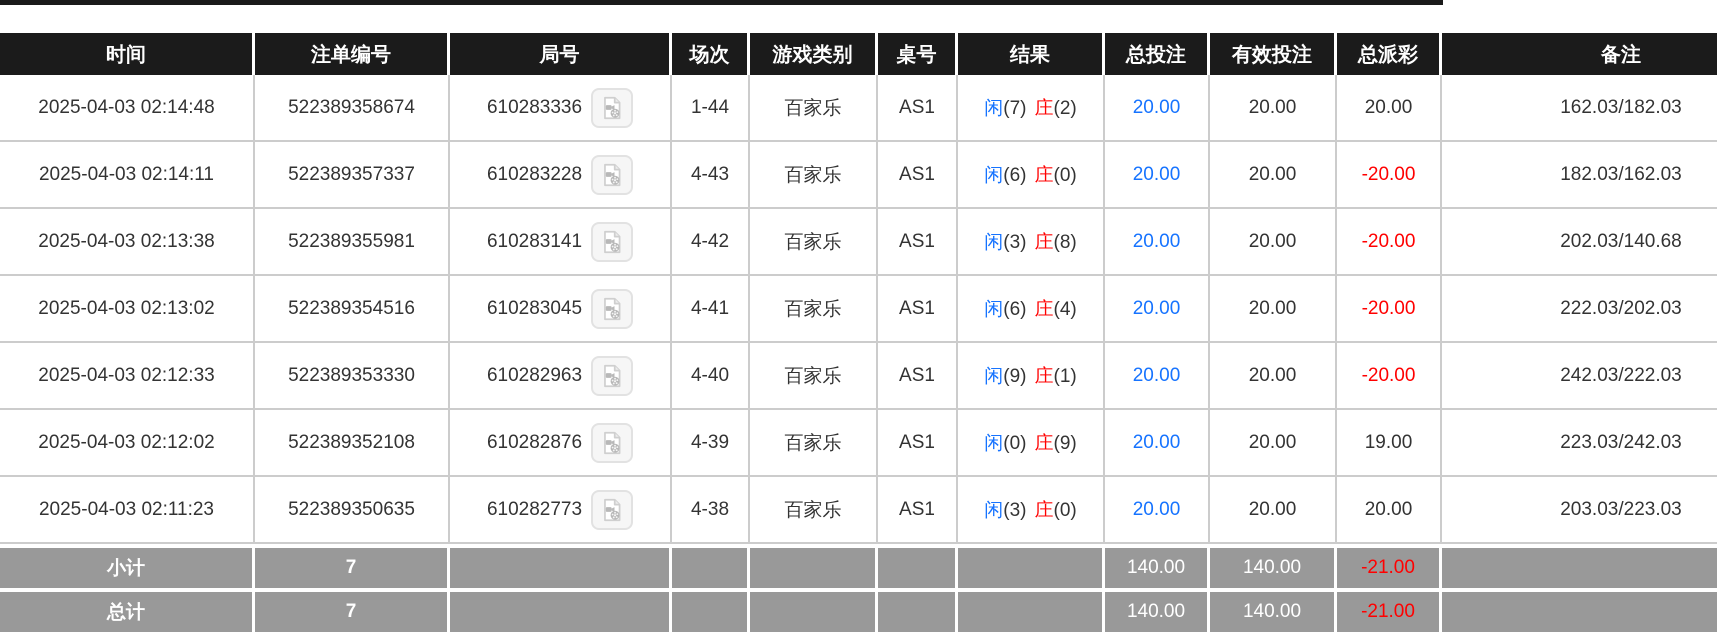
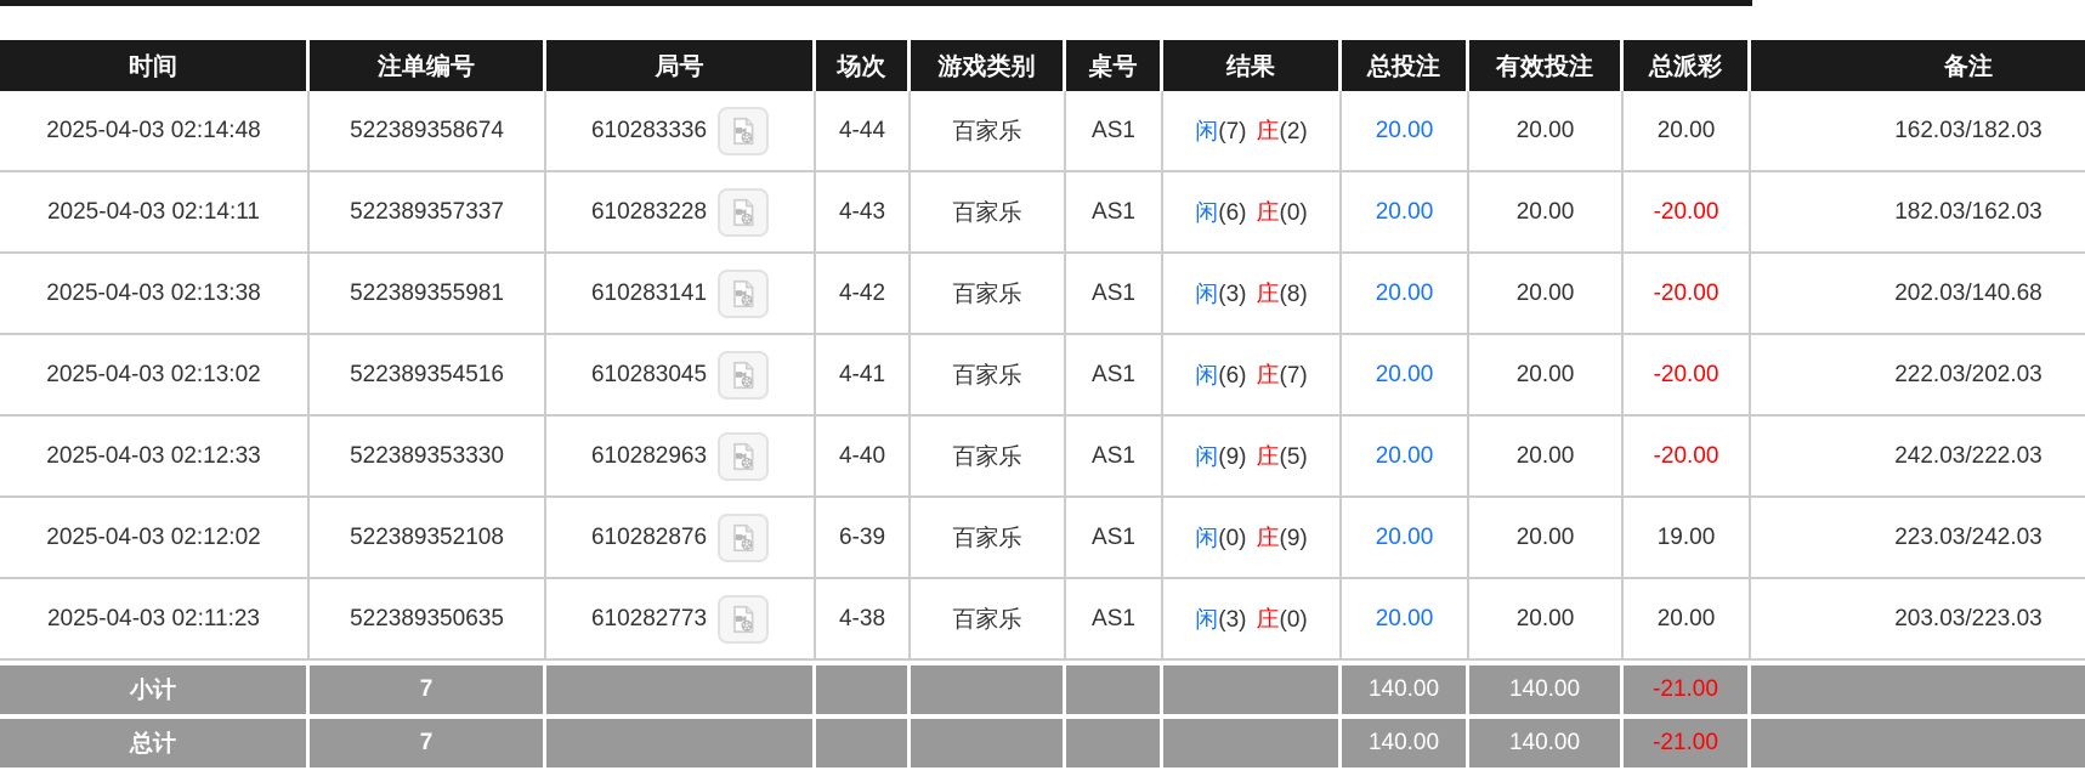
  时间	注单编号	局号	场次	游戏类别	桌号	结果	总投注	有效投注	总派彩	备注
- 2025-04-03 02:14:48	522389358674	610283336	1-44	百家乐	AS1	闲(7) 庄(2)	20.00	20.00	20.00	162.03/182.03
+ 2025-04-03 02:14:48	522389358674	610283336	4-44	百家乐	AS1	闲(7) 庄(2)	20.00	20.00	20.00	162.03/182.03
  2025-04-03 02:14:11	522389357337	610283228	4-43	百家乐	AS1	闲(6) 庄(0)	20.00	20.00	-20.00	182.03/162.03
  2025-04-03 02:13:38	522389355981	610283141	4-42	百家乐	AS1	闲(3) 庄(8)	20.00	20.00	-20.00	202.03/140.68
- 2025-04-03 02:13:02	522389354516	610283045	4-41	百家乐	AS1	闲(6) 庄(4)	20.00	20.00	-20.00	222.03/202.03
+ 2025-04-03 02:13:02	522389354516	610283045	4-41	百家乐	AS1	闲(6) 庄(7)	20.00	20.00	-20.00	222.03/202.03
- 2025-04-03 02:12:33	522389353330	610282963	4-40	百家乐	AS1	闲(9) 庄(1)	20.00	20.00	-20.00	242.03/222.03
+ 2025-04-03 02:12:33	522389353330	610282963	4-40	百家乐	AS1	闲(9) 庄(5)	20.00	20.00	-20.00	242.03/222.03
- 2025-04-03 02:12:02	522389352108	610282876	4-39	百家乐	AS1	闲(0) 庄(9)	20.00	20.00	19.00	223.03/242.03
+ 2025-04-03 02:12:02	522389352108	610282876	6-39	百家乐	AS1	闲(0) 庄(9)	20.00	20.00	19.00	223.03/242.03
  2025-04-03 02:11:23	522389350635	610282773	4-38	百家乐	AS1	闲(3) 庄(0)	20.00	20.00	20.00	203.03/223.03
  小计	7						140.00	140.00	-21.00
  总计	7						140.00	140.00	-21.00
